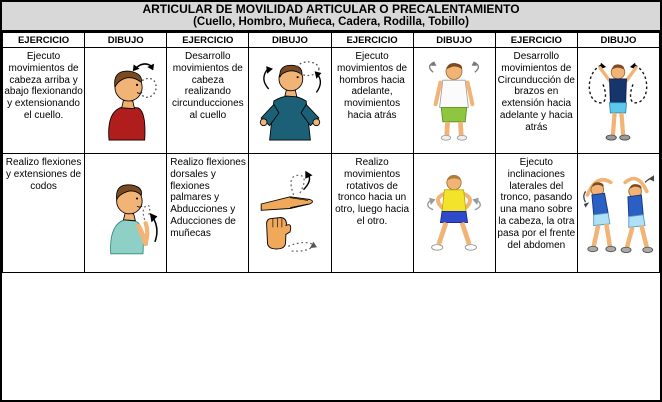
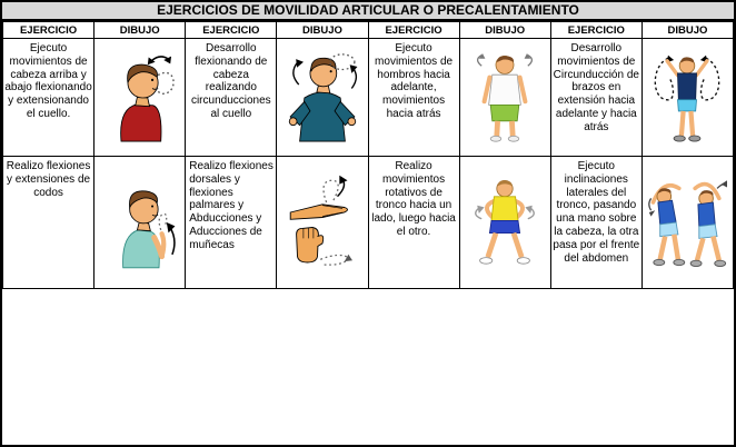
- ARTICULAR DE MOVILIDAD ARTICULAR O PRECALENTAMIENTO
+ EJERCICIOS DE MOVILIDAD ARTICULAR O PRECALENTAMIENTO
- (Cuello, Hombro, Muñeca, Cadera, Rodilla, Tobillo)
  EJERCICIO	DIBUJO	EJERCICIO	DIBUJO	EJERCICIO	DIBUJO	EJERCICIO	DIBUJO
- Ejecuto movimientos de cabeza arriba y abajo flexionando y extensionando el cuello.		Desarrollo movimientos de cabeza realizando circunducciones al cuello		Ejecuto movimientos de hombros hacia adelante, movimientos hacia atrás		Desarrollo movimientos de Circunducción de brazos en extensión hacia adelante y hacia atrás
+ Ejecuto movimientos de cabeza arriba y abajo flexionando y extensionando el cuello.		Desarrollo flexionando de cabeza realizando circunducciones al cuello		Ejecuto movimientos de hombros hacia adelante, movimientos hacia atrás		Desarrollo movimientos de Circunducción de brazos en extensión hacia adelante y hacia atrás
- Realizo flexiones y extensiones de codos		Realizo flexiones dorsales y flexiones palmares y Abducciones y Aducciones de muñecas		Realizo movimientos rotativos de tronco hacia un otro, luego hacia el otro.		Ejecuto inclinaciones laterales del tronco, pasando una mano sobre la cabeza, la otra pasa por el frente del abdomen
+ Realizo flexiones y extensiones de codos		Realizo flexiones dorsales y flexiones palmares y Abducciones y Aducciones de muñecas		Realizo movimientos rotativos de tronco hacia un lado, luego hacia el otro.		Ejecuto inclinaciones laterales del tronco, pasando una mano sobre la cabeza, la otra pasa por el frente del abdomen
